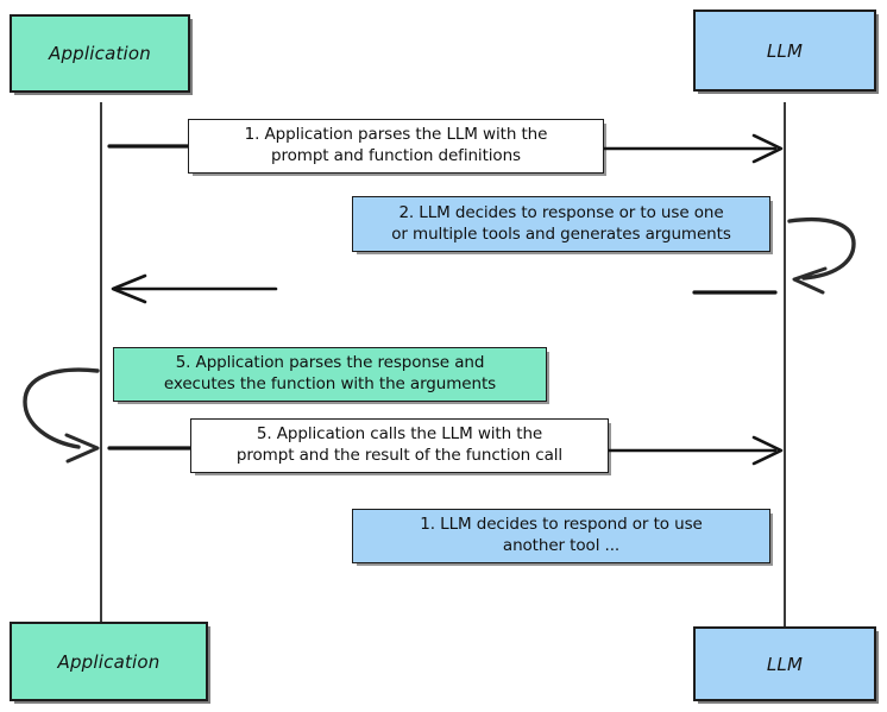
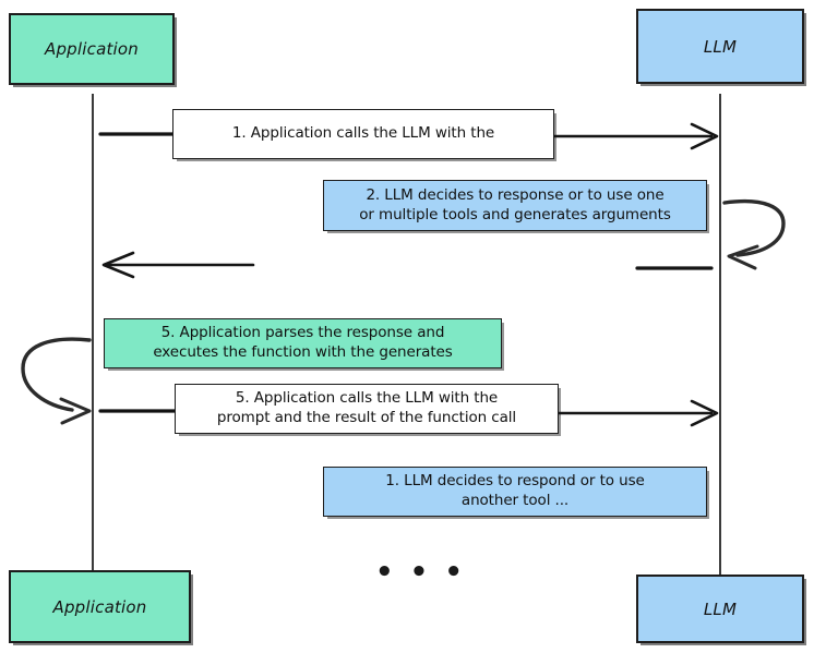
  Application
  LLM
- 1. Application parses the LLM with the
+ 1. Application calls the LLM with the
- prompt and function definitions
  2. LLM decides to response or to use one
  or multiple tools and generates arguments
  5. Application parses the response and
- executes the function with the arguments
+ executes the function with the generates
  5. Application calls the LLM with the
  prompt and the result of the function call
  1. LLM decides to respond or to use
  another tool ...
+ • • •
  Application
  LLM
